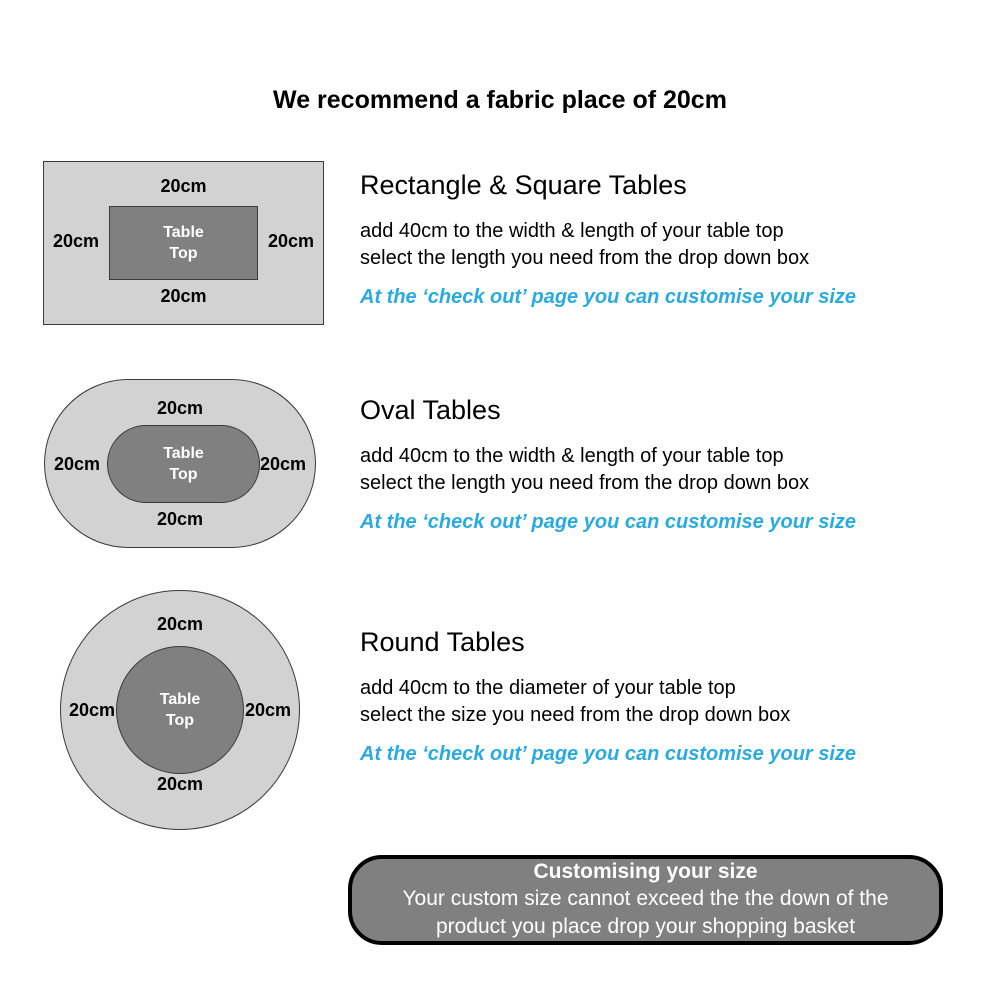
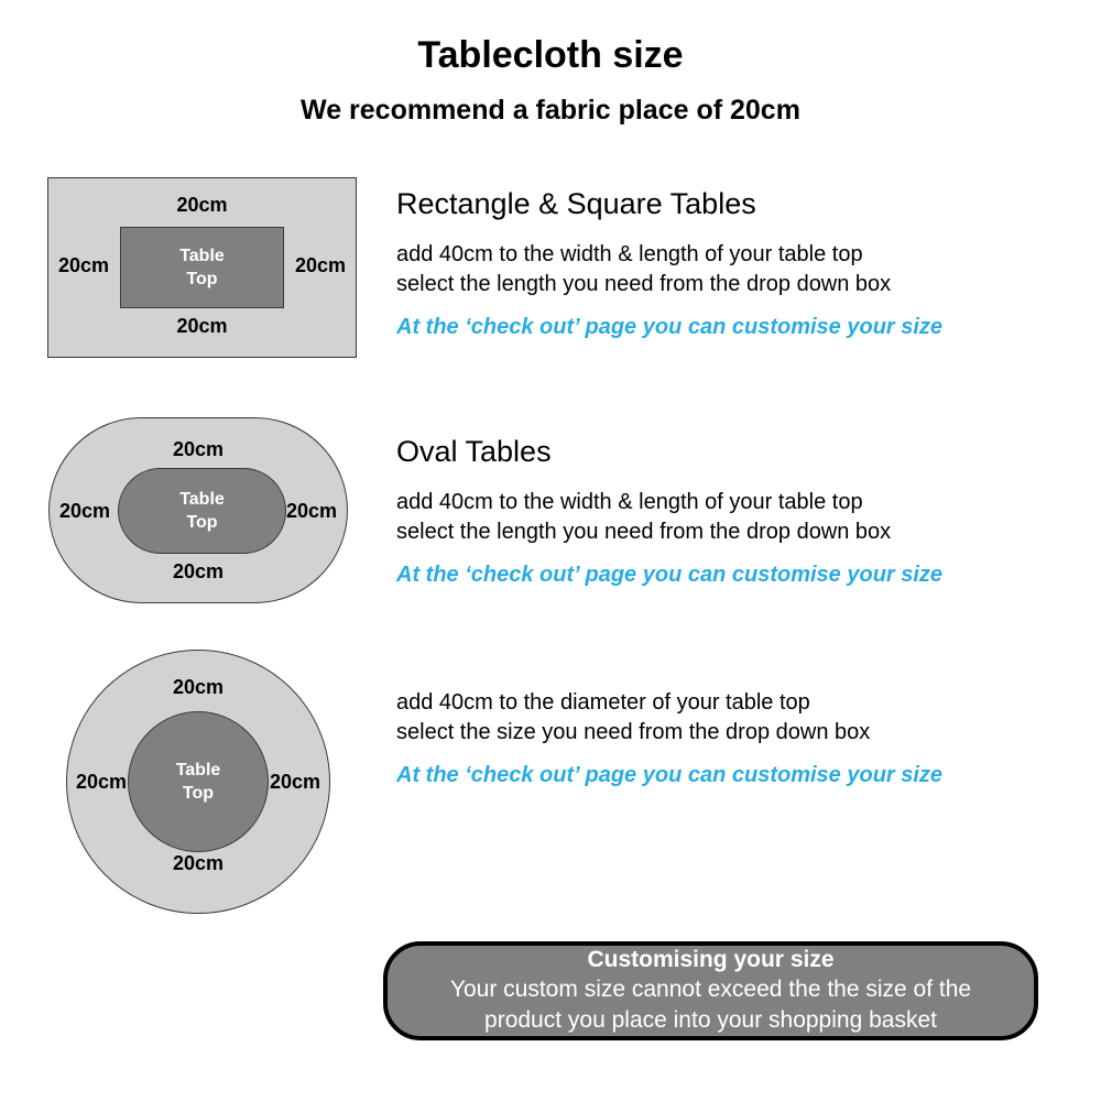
+ Tablecloth size
  We recommend a fabric place of 20cm
  Table
  Top
  20cm
  20cm
  20cm
  20cm
  Table
  Top
  20cm
  20cm
  20cm
  20cm
  Table
  Top
  20cm
  20cm
  20cm
  20cm
  Rectangle & Square Tables
  add 40cm to the width & length of your table top
  select the length you need from the drop down box
  At the ‘check out’ page you can customise your size
  Oval Tables
  add 40cm to the width & length of your table top
  select the length you need from the drop down box
  At the ‘check out’ page you can customise your size
- Round Tables
  add 40cm to the diameter of your table top
  select the size you need from the drop down box
  At the ‘check out’ page you can customise your size
  Customising your size
- Your custom size cannot exceed the the down of the
+ Your custom size cannot exceed the the size of the
- product you place drop your shopping basket
+ product you place into your shopping basket
